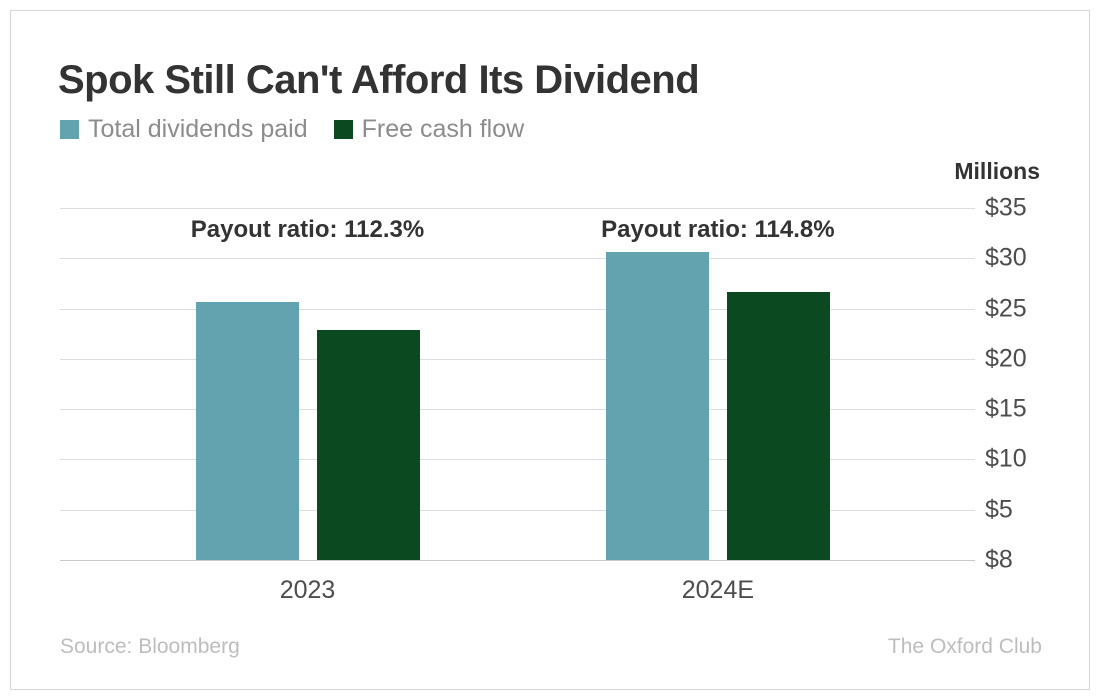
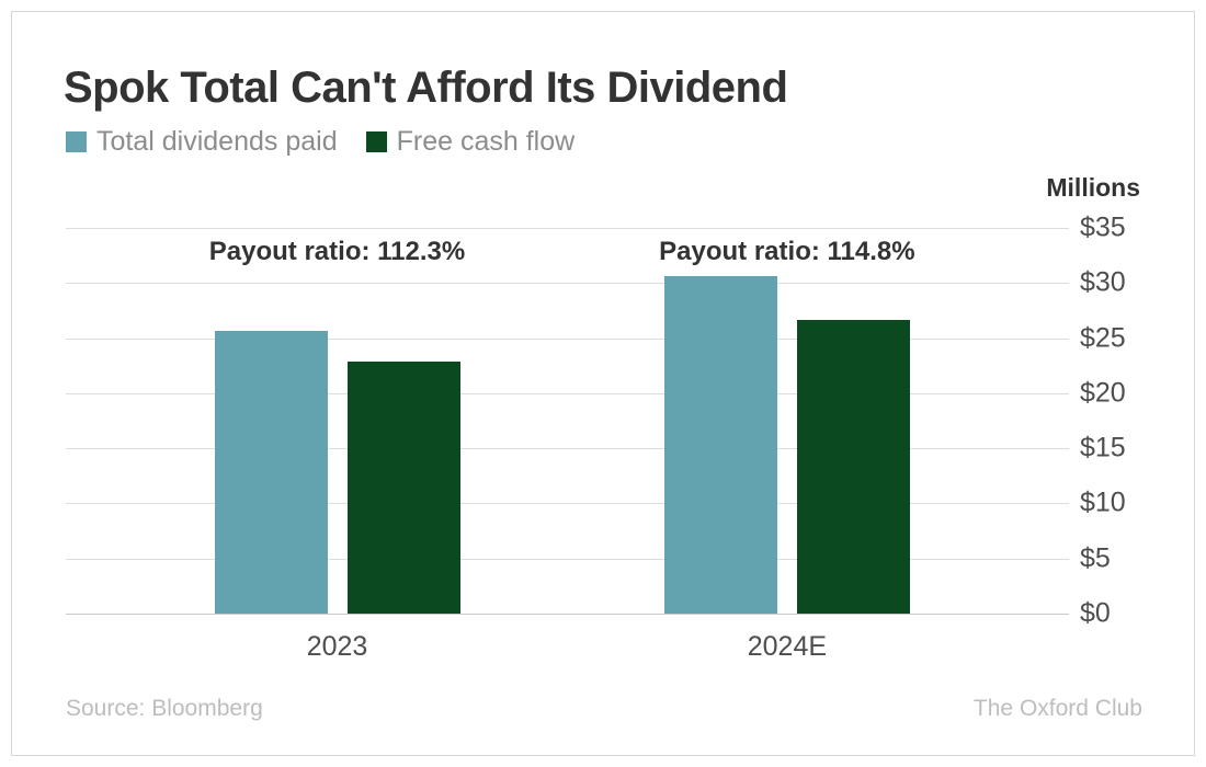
- Spok Still Can't Afford Its Dividend
+ Spok Total Can't Afford Its Dividend
  Total dividends paid
  Free cash flow
  Millions
  $35
  $30
  $25
  $20
  $15
  $10
  $5
- $8
+ $0
  Payout ratio: 112.3%
  2023
  Payout ratio: 114.8%
  2024E
  Source: Bloomberg
  The Oxford Club
